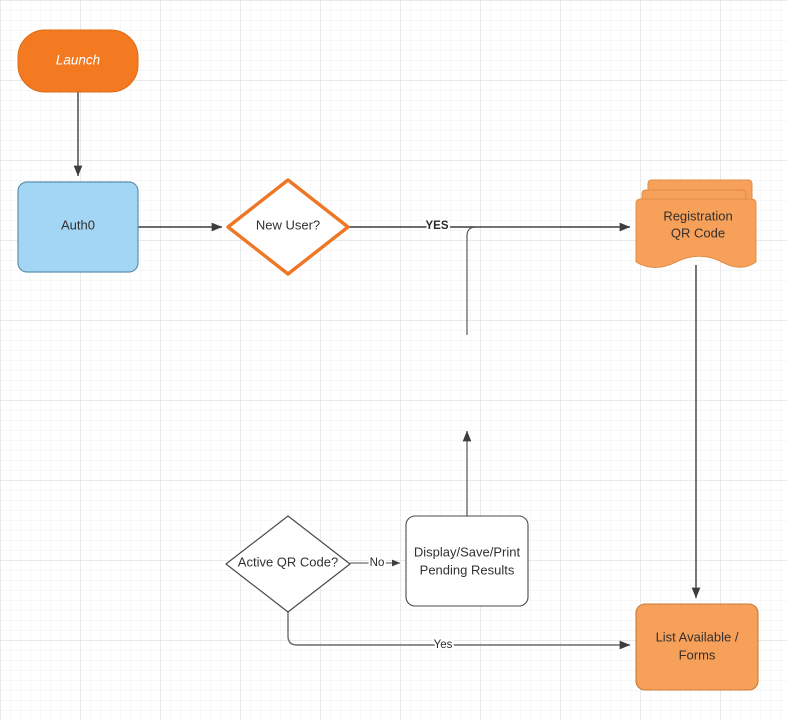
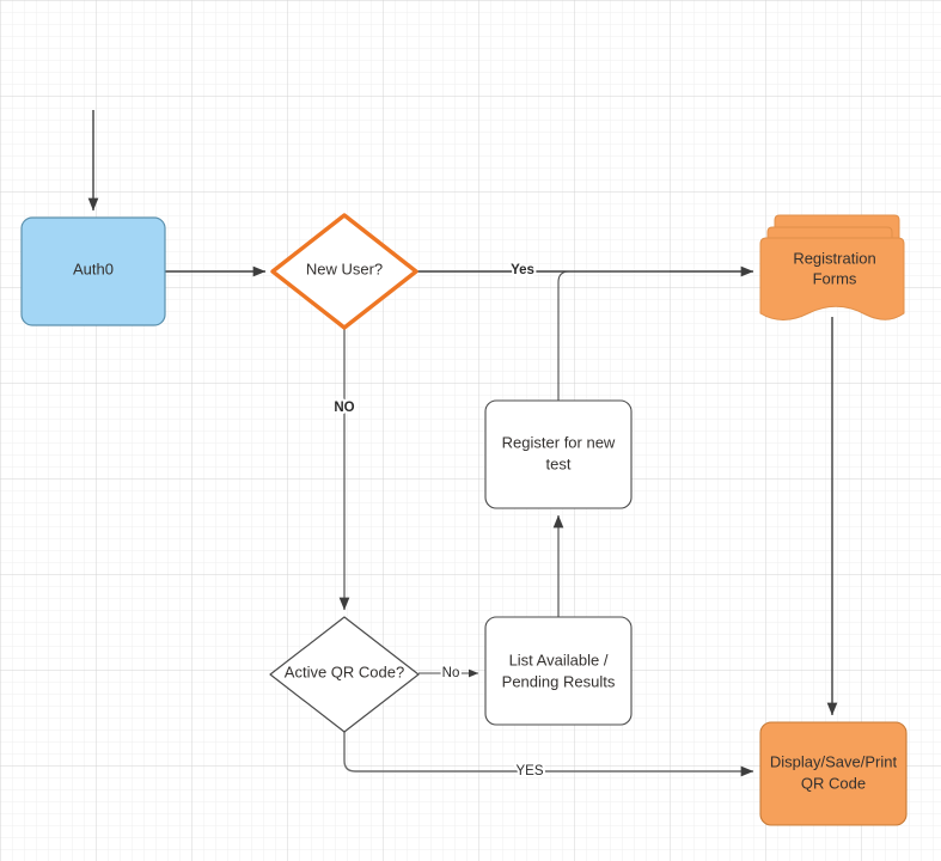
- YES
+ Yes
+ NO
  No
- Yes
+ YES
- Launch
  Auth0
  New User?
  Registration
- QR Code
+ Forms
+ Register for new
+ test
  Active QR Code?
- Display/Save/Print
+ List Available /
  Pending Results
- List Available /
+ Display/Save/Print
- Forms
+ QR Code
